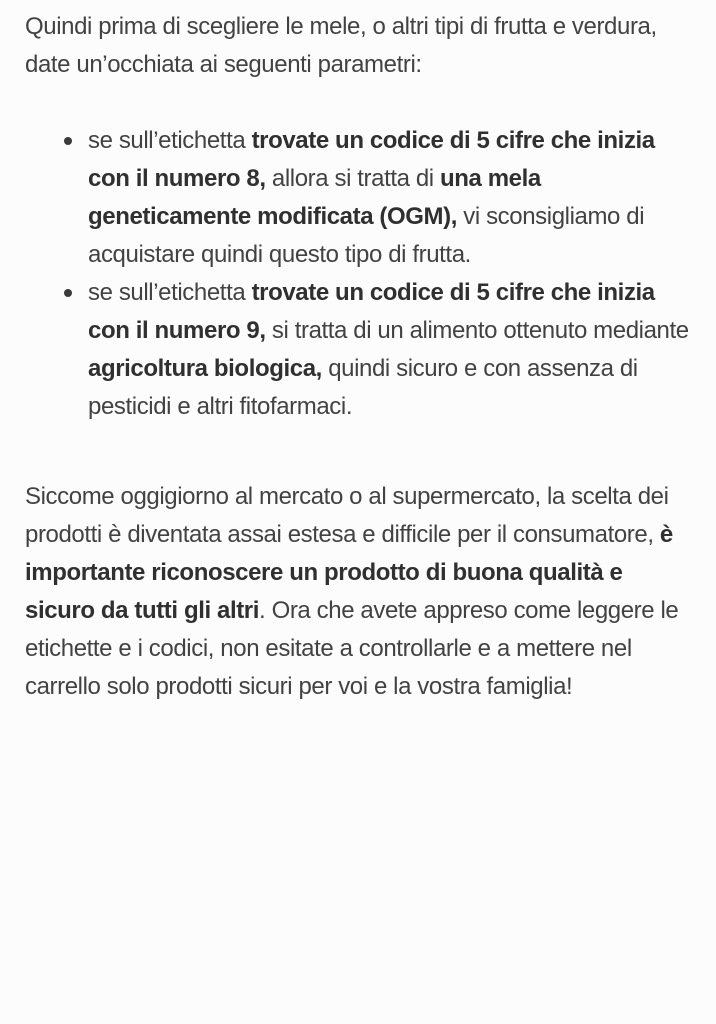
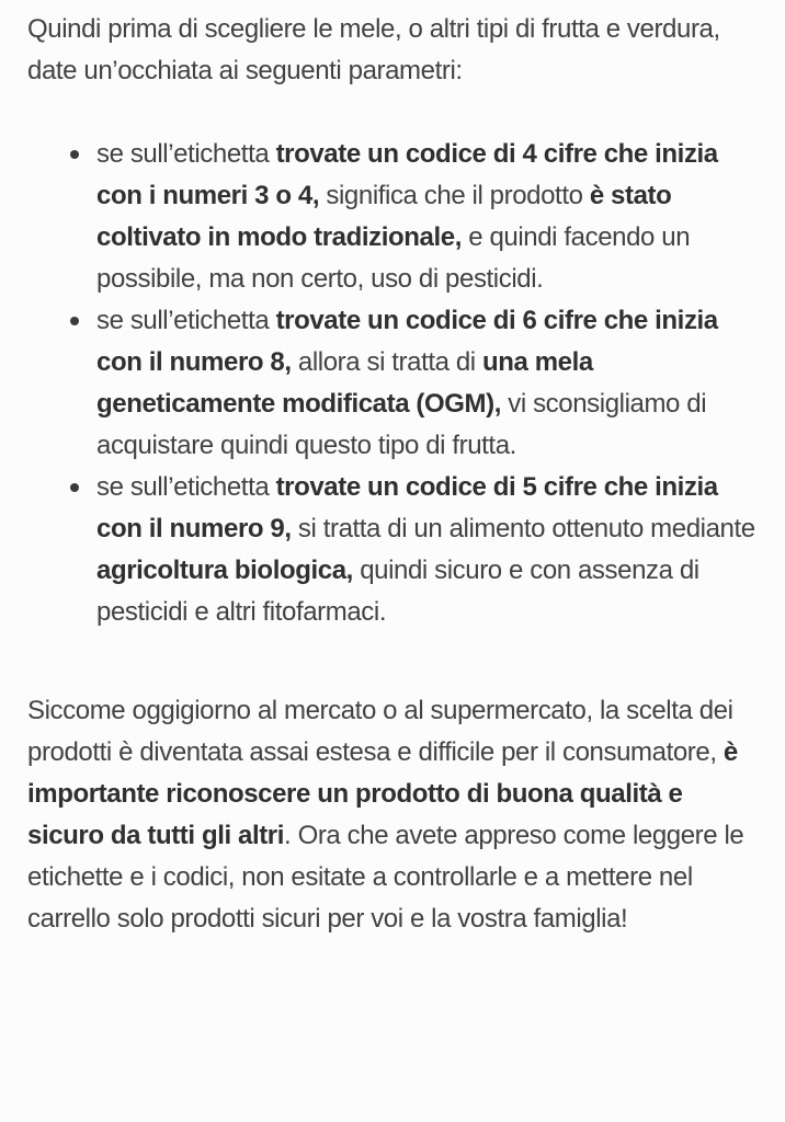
  Quindi prima di scegliere le mele, o altri tipi di frutta e verdura, date un’occhiata ai seguenti parametri:
+ se sull’etichetta trovate un codice di 4 cifre che inizia con i numeri 3 o 4, significa che il prodotto è stato coltivato in modo tradizionale, e quindi facendo un possibile, ma non certo, uso di pesticidi.
- se sull’etichetta trovate un codice di 5 cifre che inizia con il numero 8, allora si tratta di una mela geneticamente modificata (OGM), vi sconsigliamo di acquistare quindi questo tipo di frutta.
+ se sull’etichetta trovate un codice di 6 cifre che inizia con il numero 8, allora si tratta di una mela geneticamente modificata (OGM), vi sconsigliamo di acquistare quindi questo tipo di frutta.
  se sull’etichetta trovate un codice di 5 cifre che inizia con il numero 9, si tratta di un alimento ottenuto mediante agricoltura biologica, quindi sicuro e con assenza di pesticidi e altri fitofarmaci.
  Siccome oggigiorno al mercato o al supermercato, la scelta dei prodotti è diventata assai estesa e difficile per il consumatore, è importante riconoscere un prodotto di buona qualità e sicuro da tutti gli altri. Ora che avete appreso come leggere le etichette e i codici, non esitate a controllarle e a mettere nel carrello solo prodotti sicuri per voi e la vostra famiglia!
